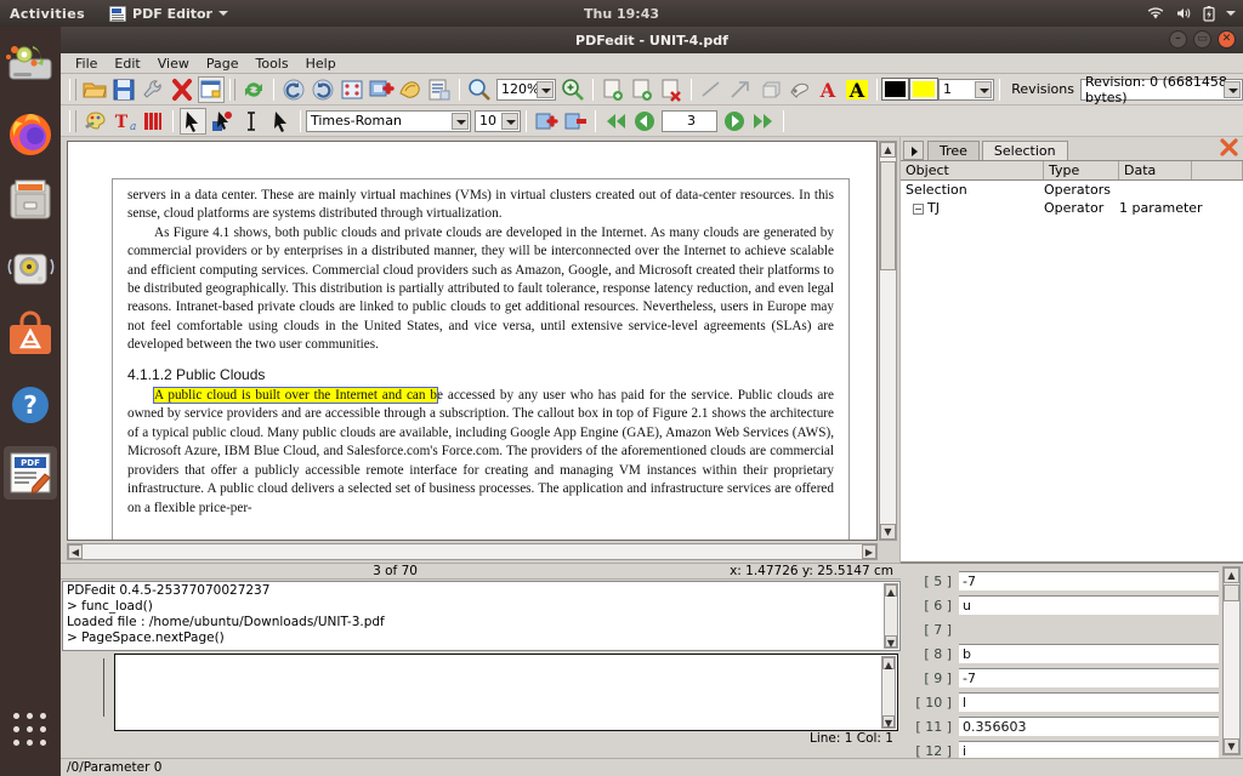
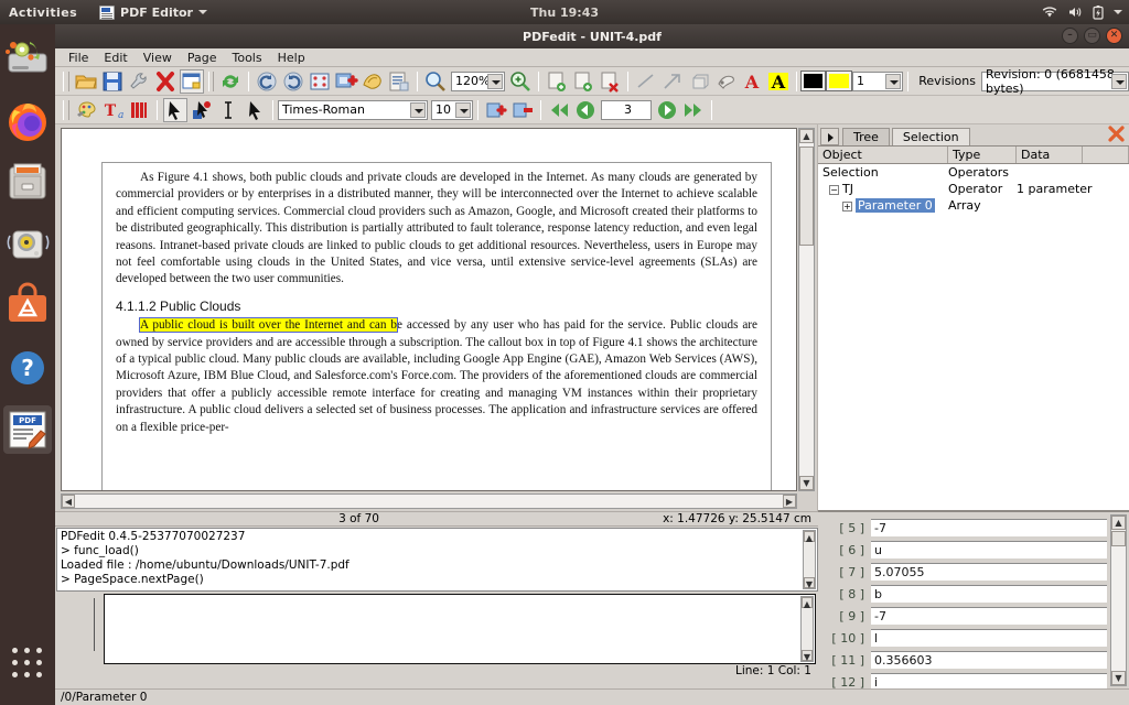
  Activities
  PDF Editor
  Thu 19:43
  ?
  PDF
  PDFedit - UNIT-4.pdf
  –
  ▭
  ✕
  File
  Edit
  View
  Page
  Tools
  Help
  120%
  A
  A
  1
  Revisions
  Revision: 0 (668145 bytes)
  T
  a
  Times-Roman
  10
  3
- servers in a data center. These are mainly virtual machines (VMs) in virtual clusters created out of data-center resources. In this sense, cloud platforms are systems distributed through virtualization.
  As Figure 4.1 shows, both public clouds and private clouds are developed in the Internet. As many clouds are generated by commercial providers or by enterprises in a distributed manner, they will be interconnected over the Internet to achieve scalable and efficient computing services. Commercial cloud providers such as Amazon, Google, and Microsoft created their platforms to be distributed geographically. This distribution is partially attributed to fault tolerance, response latency reduction, and even legal reasons. Intranet-based private clouds are linked to public clouds to get additional resources. Nevertheless, users in Europe may not feel comfortable using clouds in the United States, and vice versa, until extensive service-level agreements (SLAs) are developed between the two user communities.
  4.1.1.2 Public Clouds
- A public cloud is built over the Internet and can be accessed by any user who has paid for the service. Public clouds are owned by service providers and are accessible through a subscription. The callout box in top of Figure 2.1 shows the architecture of a typical public cloud. Many public clouds are available, including Google App Engine (GAE), Amazon Web Services (AWS), Microsoft Azure, IBM Blue Cloud, and Salesforce.com's Force.com. The providers of the aforementioned clouds are commercial providers that offer a publicly accessible remote interface for creating and managing VM instances within their proprietary infrastructure. A public cloud delivers a selected set of business processes. The application and infrastructure services are offered on a flexible price-per-
+ A public cloud is built over the Internet and can be accessed by any user who has paid for the service. Public clouds are owned by service providers and are accessible through a subscription. The callout box in top of Figure 4.1 shows the architecture of a typical public cloud. Many public clouds are available, including Google App Engine (GAE), Amazon Web Services (AWS), Microsoft Azure, IBM Blue Cloud, and Salesforce.com's Force.com. The providers of the aforementioned clouds are commercial providers that offer a publicly accessible remote interface for creating and managing VM instances within their proprietary infrastructure. A public cloud delivers a selected set of business processes. The application and infrastructure services are offered on a flexible price-per-
  ▲
  ▼
  ◀
  ▶
  Tree
  Selection
  Object
  Type
  Data
  Selection
  Operators
  − TJ
  Operator
  1 parameter
+ + Parameter 0
+ Array
  3 of 70
  x: 1.47726 y: 25.5147 cm
  PDFedit 0.4.5-25377070027237
  > func_load()
- Loaded file : /home/ubuntu/Downloads/UNIT-3.pdf
+ Loaded file : /home/ubuntu/Downloads/UNIT-7.pdf
  > PageSpace.nextPage()
  ▲
  ▼
  ▲
  ▼
  Line: 1 Col: 1
  [ 5 ]
  -7
  [ 6 ]
  u
  [ 7 ]
+ 5.07055
  [ 8 ]
  b
  [ 9 ]
  -7
  [ 10 ]
  l
  [ 11 ]
  0.356603
  [ 12 ]
  i
  ▲
  ▼
  /0/Parameter 0
